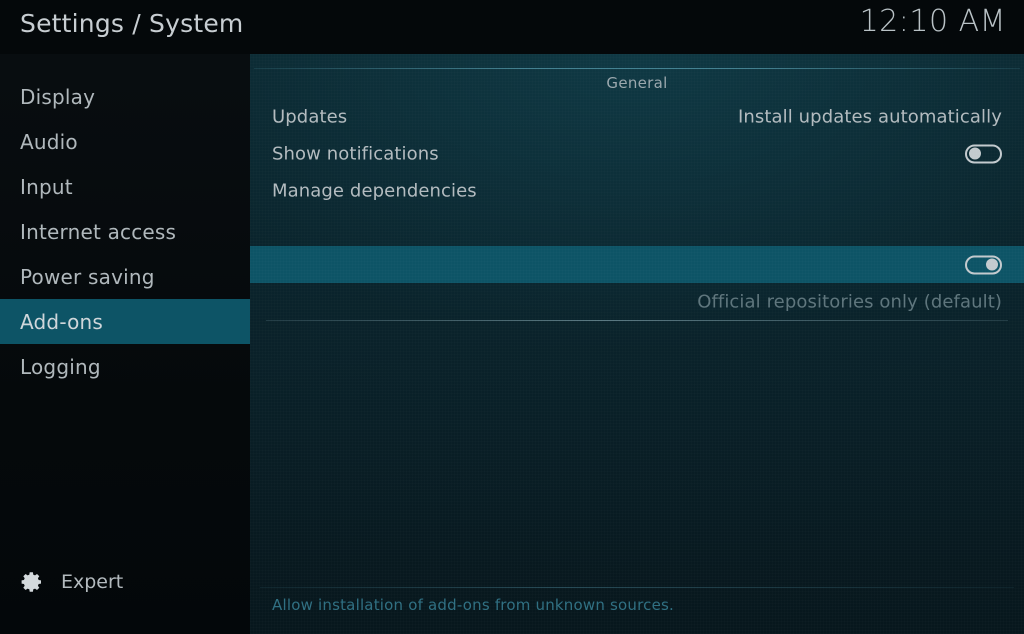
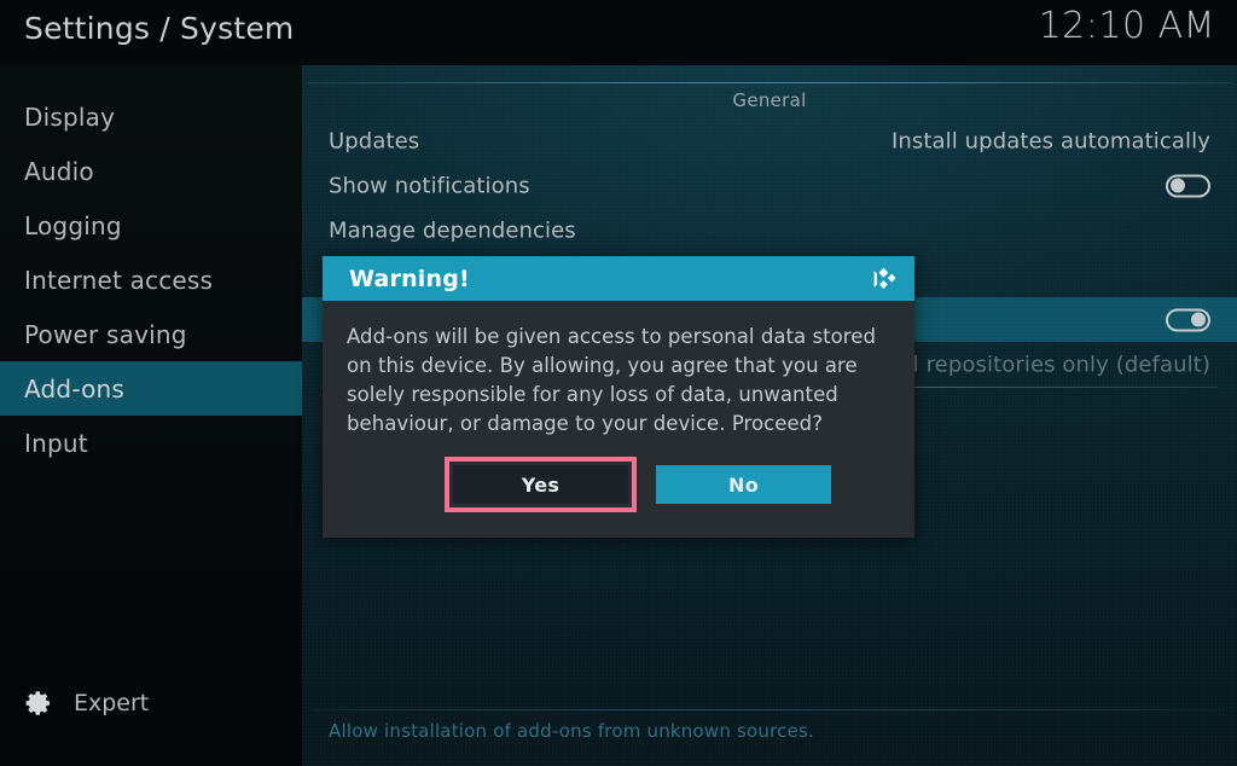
  Settings / System
  12:10 AM
  Display
  Audio
- Input
+ Logging
  Internet access
  Power saving
  Add-ons
- Logging
+ Input
  Expert
+ Warning!
+ Add-ons will be given access to personal data stored on this device. By allowing, you agree that you are solely responsible for any loss of data, unwanted behaviour, or damage to your device. Proceed?
+ Yes
+ No
